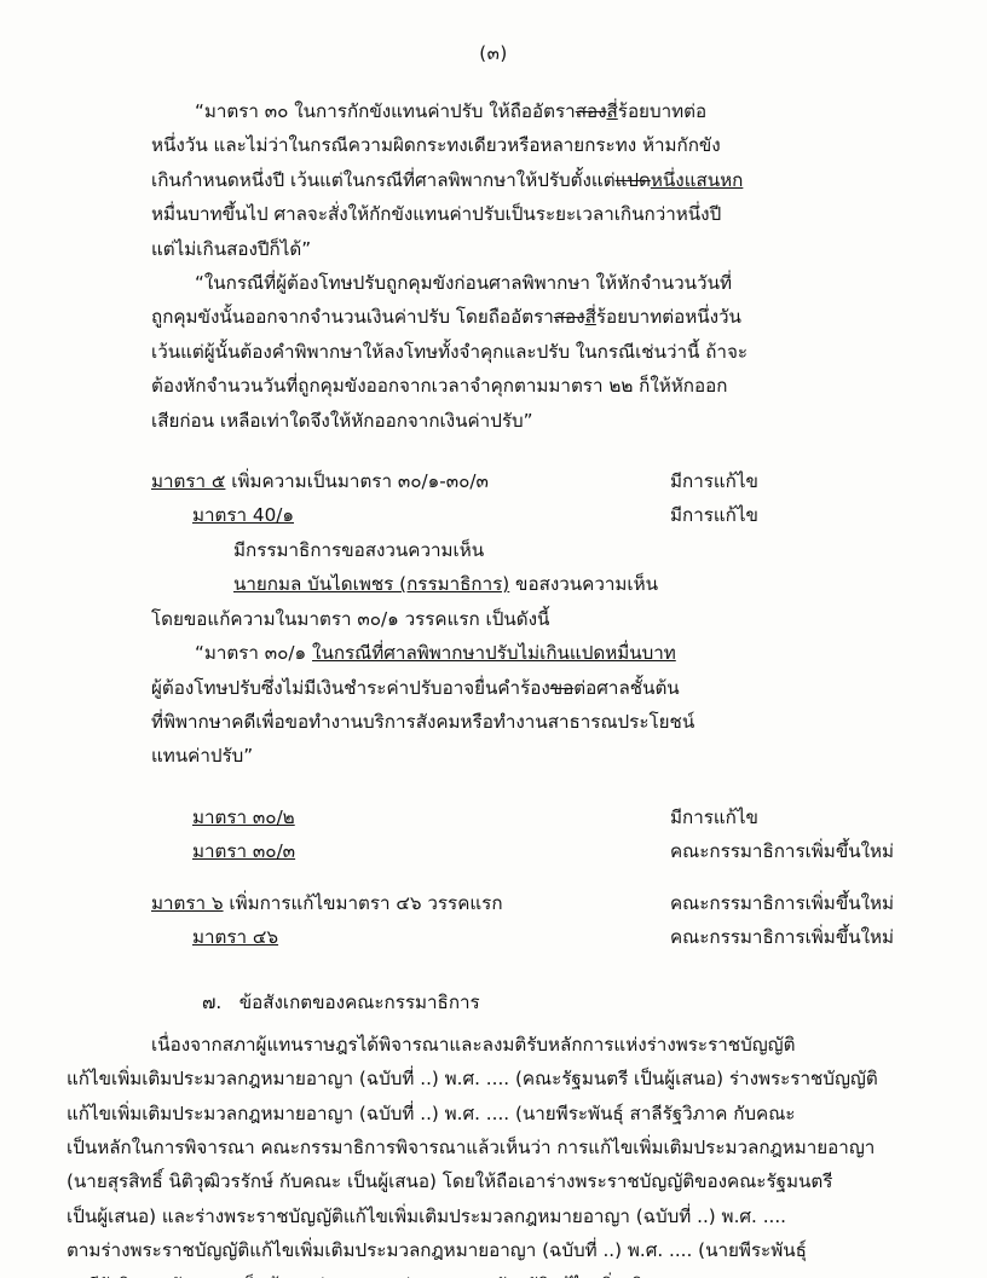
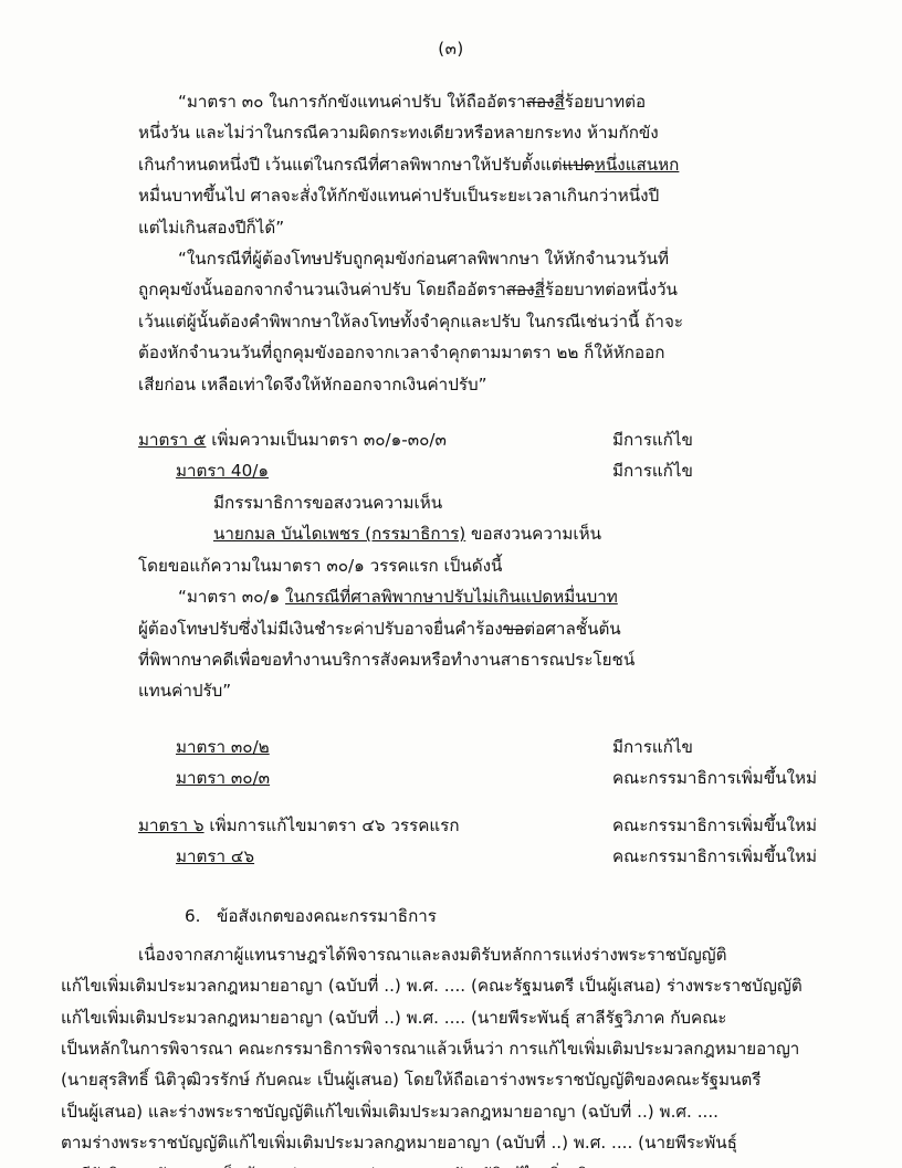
  (๓)
  “มาตรา ๓๐ ในการกักขังแทนค่าปรับ ให้ถืออัตราสองสี่ร้อยบาทต่อ
  หนึ่งวัน และไม่ว่าในกรณีความผิดกระทงเดียวหรือหลายกระทง ห้ามกักขัง
  เกินกำหนดหนึ่งปี เว้นแต่ในกรณีที่ศาลพิพากษาให้ปรับตั้งแต่แปดหนึ่งแสนหก
  หมื่นบาทขึ้นไป ศาลจะสั่งให้กักขังแทนค่าปรับเป็นระยะเวลาเกินกว่าหนึ่งปี
  แต่ไม่เกินสองปีก็ได้”
  “ในกรณีที่ผู้ต้องโทษปรับถูกคุมขังก่อนศาลพิพากษา ให้หักจำนวนวันที่
  ถูกคุมขังนั้นออกจากจำนวนเงินค่าปรับ โดยถืออัตราสองสี่ร้อยบาทต่อหนึ่งวัน
  เว้นแต่ผู้นั้นต้องคำพิพากษาให้ลงโทษทั้งจำคุกและปรับ ในกรณีเช่นว่านี้ ถ้าจะ
  ต้องหักจำนวนวันที่ถูกคุมขังออกจากเวลาจำคุกตามมาตรา ๒๒ ก็ให้หักออก
  เสียก่อน เหลือเท่าใดจึงให้หักออกจากเงินค่าปรับ”
  มาตรา ๕ เพิ่มความเป็นมาตรา ๓๐/๑-๓๐/๓
  มีการแก้ไข
  มาตรา 40/๑
  มีการแก้ไข
  มีกรรมาธิการขอสงวนความเห็น
  นายกมล บันไดเพชร (กรรมาธิการ) ขอสงวนความเห็น
  โดยขอแก้ความในมาตรา ๓๐/๑ วรรคแรก เป็นดังนี้
  “มาตรา ๓๐/๑ ในกรณีที่ศาลพิพากษาปรับไม่เกินแปดหมื่นบาท
  ผู้ต้องโทษปรับซึ่งไม่มีเงินชำระค่าปรับอาจยื่นคำร้องขอต่อศาลชั้นต้น
  ที่พิพากษาคดีเพื่อขอทำงานบริการสังคมหรือทำงานสาธารณประโยชน์
  แทนค่าปรับ”
  มาตรา ๓๐/๒
  มีการแก้ไข
  มาตรา ๓๐/๓
  คณะกรรมาธิการเพิ่มขึ้นใหม่
  มาตรา ๖ เพิ่มการแก้ไขมาตรา ๔๖ วรรคแรก
  คณะกรรมาธิการเพิ่มขึ้นใหม่
  มาตรา ๔๖
  คณะกรรมาธิการเพิ่มขึ้นใหม่
- ๗. ข้อสังเกตของคณะกรรมาธิการ
+ 6. ข้อสังเกตของคณะกรรมาธิการ
  เนื่องจากสภาผู้แทนราษฎรได้พิจารณาและลงมติรับหลักการแห่งร่างพระราชบัญญัติ
  แก้ไขเพิ่มเติมประมวลกฎหมายอาญา (ฉบับที่ ..) พ.ศ. .... (คณะรัฐมนตรี เป็นผู้เสนอ) ร่างพระราชบัญญัติ
  แก้ไขเพิ่มเติมประมวลกฎหมายอาญา (ฉบับที่ ..) พ.ศ. .... (นายพีระพันธุ์ สาลีรัฐวิภาค กับคณะ
  เป็นหลักในการพิจารณา คณะกรรมาธิการพิจารณาแล้วเห็นว่า การแก้ไขเพิ่มเติมประมวลกฎหมายอาญา
  (นายสุรสิทธิ์ นิติวุฒิวรรักษ์ กับคณะ เป็นผู้เสนอ) โดยให้ถือเอาร่างพระราชบัญญัติของคณะรัฐมนตรี
  เป็นผู้เสนอ) และร่างพระราชบัญญัติแก้ไขเพิ่มเติมประมวลกฎหมายอาญา (ฉบับที่ ..) พ.ศ. ....
  ตามร่างพระราชบัญญัติแก้ไขเพิ่มเติมประมวลกฎหมายอาญา (ฉบับที่ ..) พ.ศ. .... (นายพีระพันธุ์
